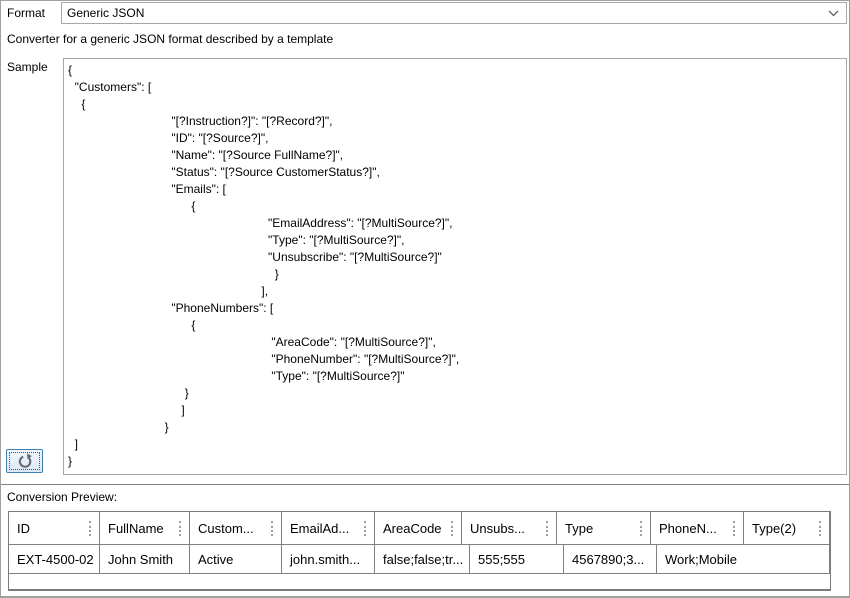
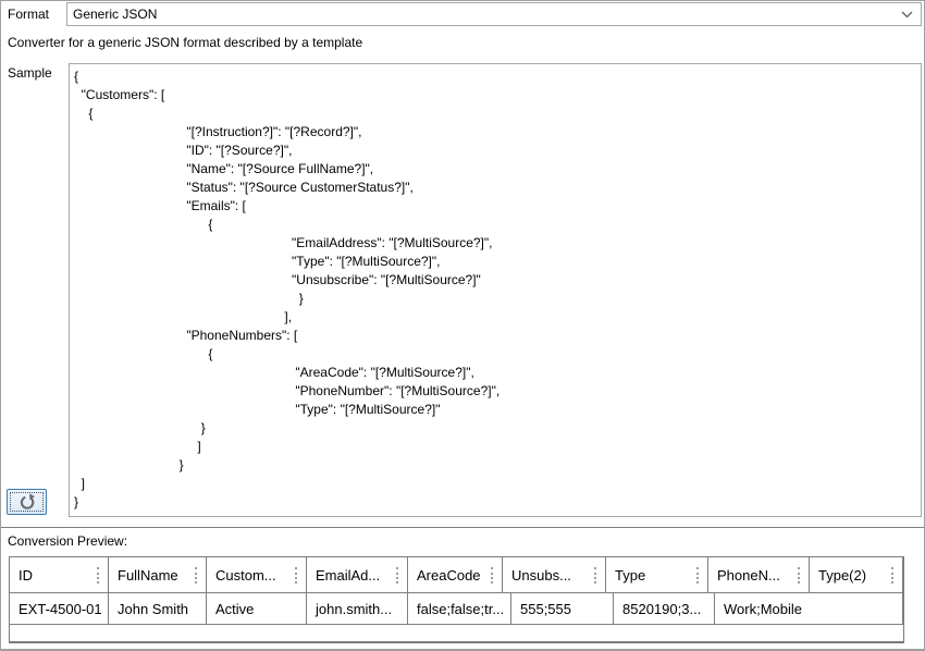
  Format
  Generic JSON
  Converter for a generic JSON format described by a template
  Sample
  {
  "Customers": [
  {
  "[?Instruction?]": "[?Record?]",
  "ID": "[?Source?]",
  "Name": "[?Source FullName?]",
  "Status": "[?Source CustomerStatus?]",
  "Emails": [
  {
  "EmailAddress": "[?MultiSource?]",
  "Type": "[?MultiSource?]",
  "Unsubscribe": "[?MultiSource?]"
  }
  ],
  "PhoneNumbers": [
  {
  "AreaCode": "[?MultiSource?]",
  "PhoneNumber": "[?MultiSource?]",
  "Type": "[?MultiSource?]"
  }
  ]
  }
  ]
  }
  Conversion Preview:
  ID
  FullName
  Custom...
  EmailAd...
  AreaCode
  Unsubs...
  Type
  PhoneN...
  Type(2)
- EXT-4500-02
+ EXT-4500-01
  John Smith
  Active
  john.smith...
  false;false;tr...
  555;555
- 4567890;3...
+ 8520190;3...
  Work;Mobile
